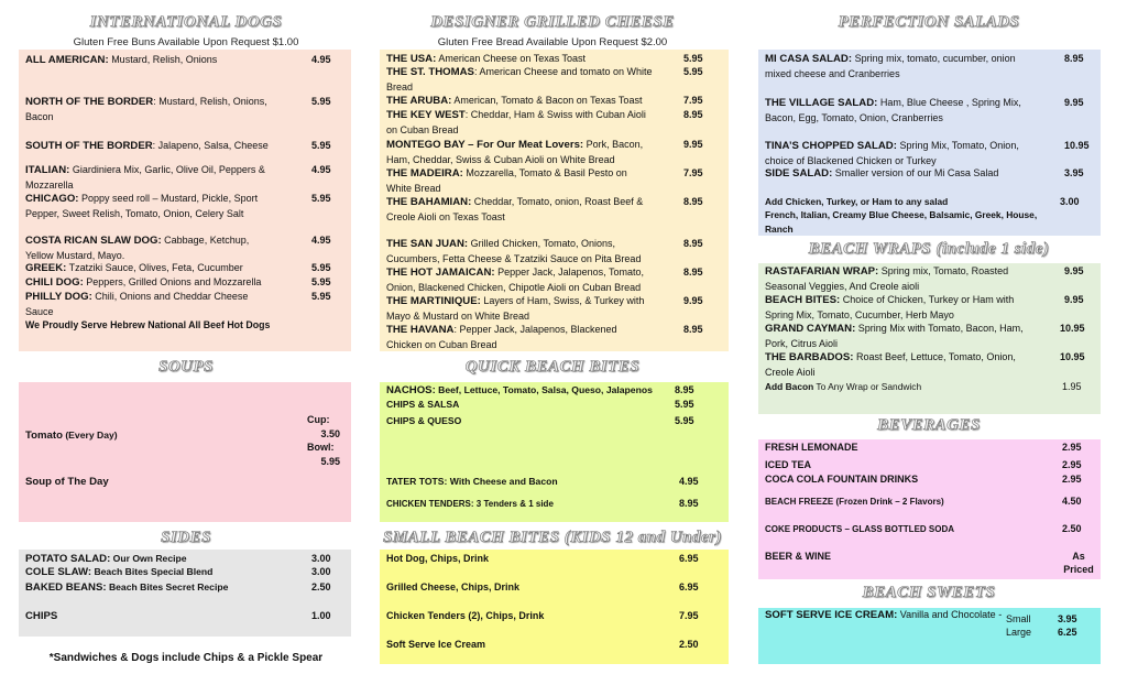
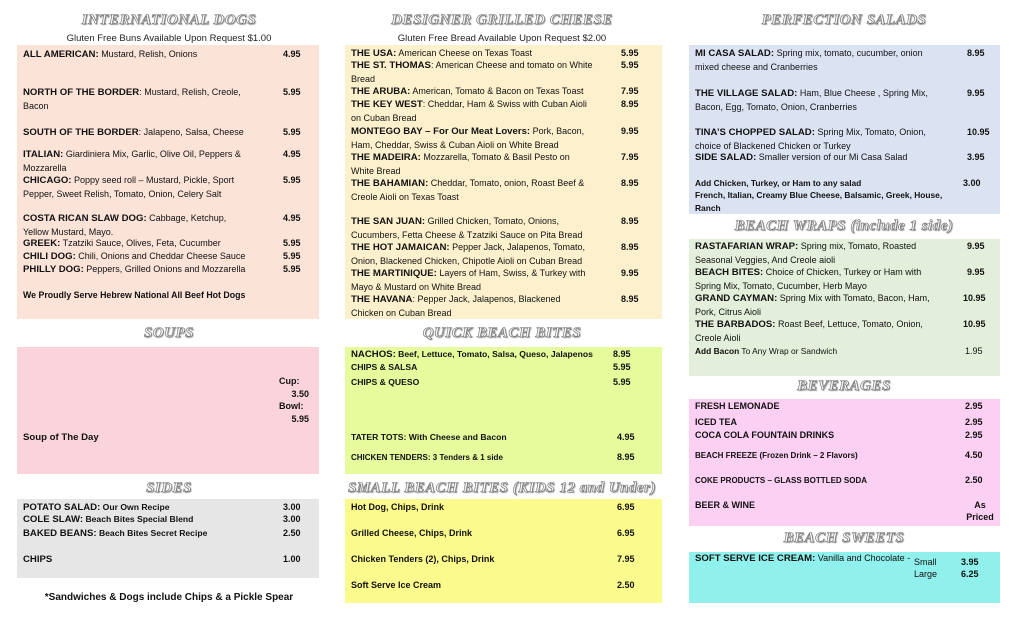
  INTERNATIONAL DOGS
  Gluten Free Buns Available Upon Request $1.00
  ALL AMERICAN: Mustard, Relish, Onions
  4.95
- NORTH OF THE BORDER: Mustard, Relish, Onions, Bacon
+ NORTH OF THE BORDER: Mustard, Relish, Creole, Bacon
  5.95
  SOUTH OF THE BORDER: Jalapeno, Salsa, Cheese
  5.95
  ITALIAN: Giardiniera Mix, Garlic, Olive Oil, Peppers & Mozzarella
  4.95
  CHICAGO: Poppy seed roll – Mustard, Pickle, Sport Pepper, Sweet Relish, Tomato, Onion, Celery Salt
  5.95
  COSTA RICAN SLAW DOG: Cabbage, Ketchup, Yellow Mustard, Mayo.
  4.95
  GREEK: Tzatziki Sauce, Olives, Feta, Cucumber
  5.95
- CHILI DOG: Peppers, Grilled Onions and Mozzarella
+ CHILI DOG: Chili, Onions and Cheddar Cheese Sauce
  5.95
- PHILLY DOG: Chili, Onions and Cheddar Cheese Sauce
+ PHILLY DOG: Peppers, Grilled Onions and Mozzarella
  5.95
  We Proudly Serve Hebrew National All Beef Hot Dogs
  SOUPS
- Tomato (Every Day)
  Soup of The Day
  Cup:
  3.50
  Bowl:
  5.95
  SIDES
  POTATO SALAD: Our Own Recipe
  3.00
  COLE SLAW: Beach Bites Special Blend
  3.00
  BAKED BEANS: Beach Bites Secret Recipe
  2.50
  CHIPS
  1.00
  *Sandwiches & Dogs include Chips & a Pickle Spear
  DESIGNER GRILLED CHEESE
  Gluten Free Bread Available Upon Request $2.00
  THE USA: American Cheese on Texas Toast
  5.95
  THE ST. THOMAS: American Cheese and tomato on White Bread
  5.95
  THE ARUBA: American, Tomato & Bacon on Texas Toast
  7.95
  THE KEY WEST: Cheddar, Ham & Swiss with Cuban Aioli on Cuban Bread
  8.95
  MONTEGO BAY – For Our Meat Lovers: Pork, Bacon, Ham, Cheddar, Swiss & Cuban Aioli on White Bread
  9.95
  THE MADEIRA: Mozzarella, Tomato & Basil Pesto on White Bread
  7.95
  THE BAHAMIAN: Cheddar, Tomato, onion, Roast Beef & Creole Aioli on Texas Toast
  8.95
  THE SAN JUAN: Grilled Chicken, Tomato, Onions, Cucumbers, Fetta Cheese & Tzatziki Sauce on Pita Bread
  8.95
  THE HOT JAMAICAN: Pepper Jack, Jalapenos, Tomato, Onion, Blackened Chicken, Chipotle Aioli on Cuban Bread
  8.95
  THE MARTINIQUE: Layers of Ham, Swiss, & Turkey with Mayo & Mustard on White Bread
  9.95
  THE HAVANA: Pepper Jack, Jalapenos, Blackened Chicken on Cuban Bread
  8.95
  QUICK BEACH BITES
  NACHOS: Beef, Lettuce, Tomato, Salsa, Queso, Jalapenos
  8.95
  CHIPS & SALSA
  5.95
  CHIPS & QUESO
  5.95
  TATER TOTS: With Cheese and Bacon
  4.95
  CHICKEN TENDERS: 3 Tenders & 1 side
  8.95
  SMALL BEACH BITES (KIDS 12 and Under)
  Hot Dog, Chips, Drink
  6.95
  Grilled Cheese, Chips, Drink
  6.95
  Chicken Tenders (2), Chips, Drink
  7.95
  Soft Serve Ice Cream
  2.50
  PERFECTION SALADS
  MI CASA SALAD: Spring mix, tomato, cucumber, onion mixed cheese and Cranberries
  8.95
  THE VILLAGE SALAD: Ham, Blue Cheese , Spring Mix, Bacon, Egg, Tomato, Onion, Cranberries
  9.95
  TINA’S CHOPPED SALAD: Spring Mix, Tomato, Onion, choice of Blackened Chicken or Turkey
  10.95
  SIDE SALAD: Smaller version of our Mi Casa Salad
  3.95
  Add Chicken, Turkey, or Ham to any salad
  3.00
  French, Italian, Creamy Blue Cheese, Balsamic, Greek, House, Ranch
  BEACH WRAPS (include 1 side)
  RASTAFARIAN WRAP: Spring mix, Tomato, Roasted Seasonal Veggies, And Creole aioli
  9.95
  BEACH BITES: Choice of Chicken, Turkey or Ham with Spring Mix, Tomato, Cucumber, Herb Mayo
  9.95
  GRAND CAYMAN: Spring Mix with Tomato, Bacon, Ham, Pork, Citrus Aioli
  10.95
  THE BARBADOS: Roast Beef, Lettuce, Tomato, Onion, Creole Aioli
  10.95
  Add Bacon To Any Wrap or Sandwich
  1.95
  BEVERAGES
  FRESH LEMONADE
  2.95
  ICED TEA
  2.95
  COCA COLA FOUNTAIN DRINKS
  2.95
  BEACH FREEZE (Frozen Drink – 2 Flavors)
  4.50
  COKE PRODUCTS – GLASS BOTTLED SODA
  2.50
  BEER & WINE
  As Priced
  BEACH SWEETS
  SOFT SERVE ICE CREAM: Vanilla and Chocolate -
  Small
  3.95
  Large
  6.25
